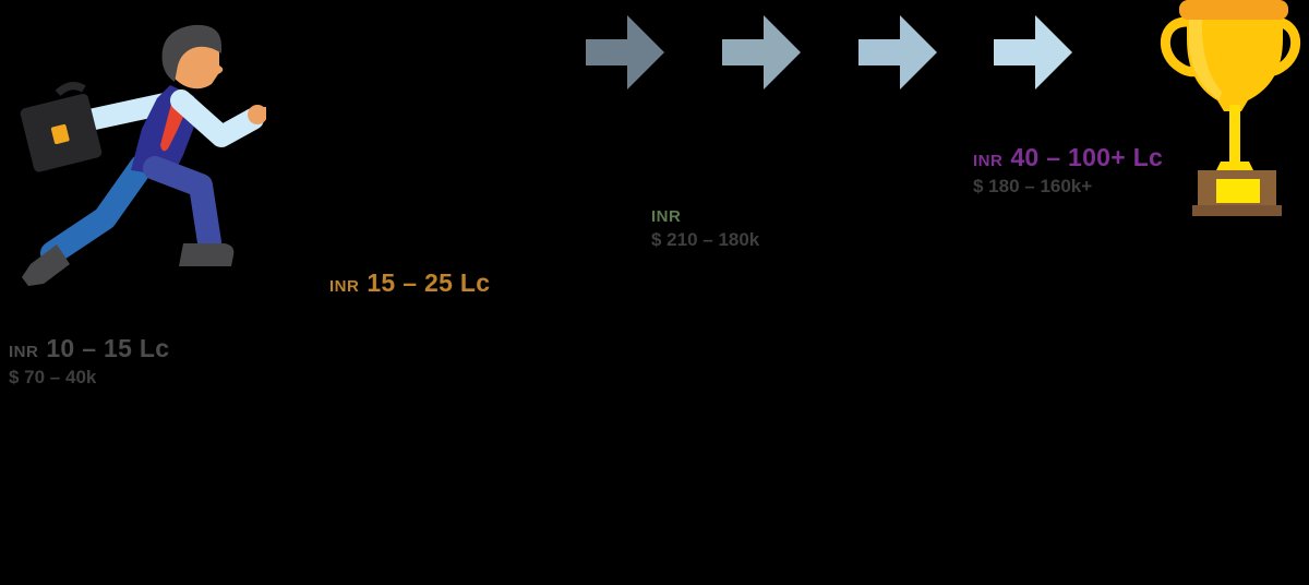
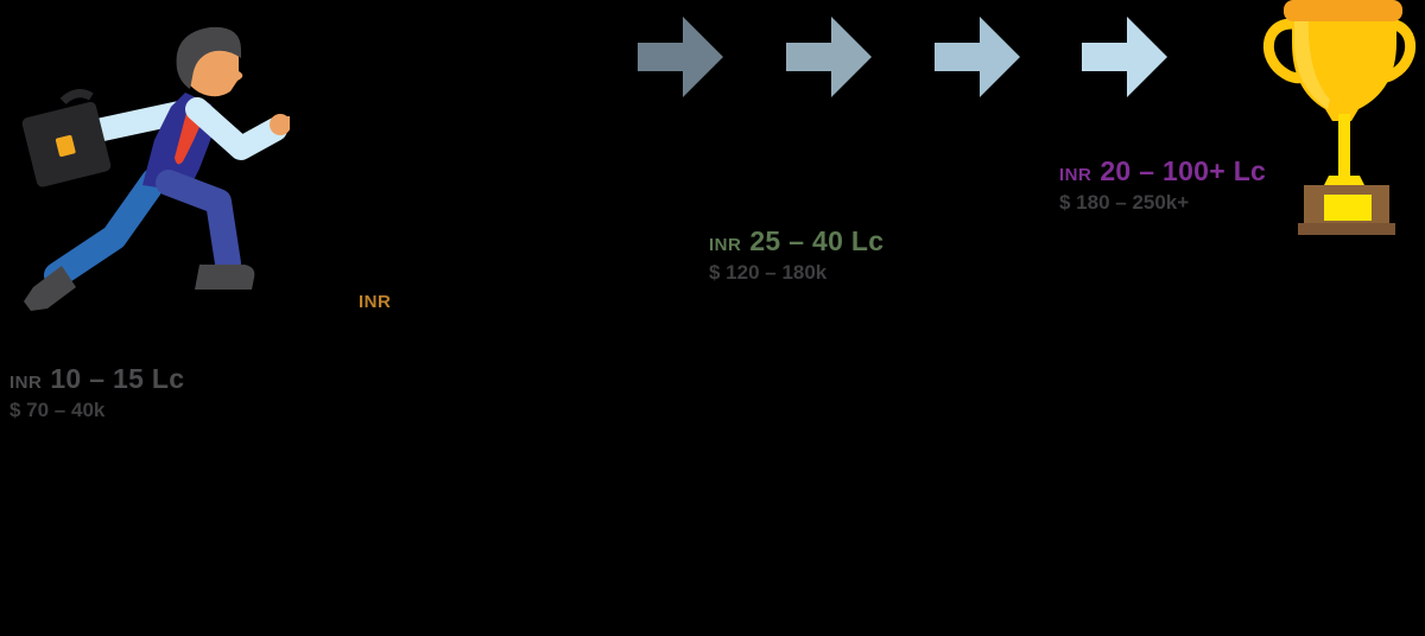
  INR
  10 – 15 Lc
  $ 70 – 40k
  INR
- 15 – 25 Lc
  INR
+ 25 – 40 Lc
- $ 210 – 180k
+ $ 120 – 180k
  INR
- 40 – 100+ Lc
+ 20 – 100+ Lc
- $ 180 – 160k+
+ $ 180 – 250k+
